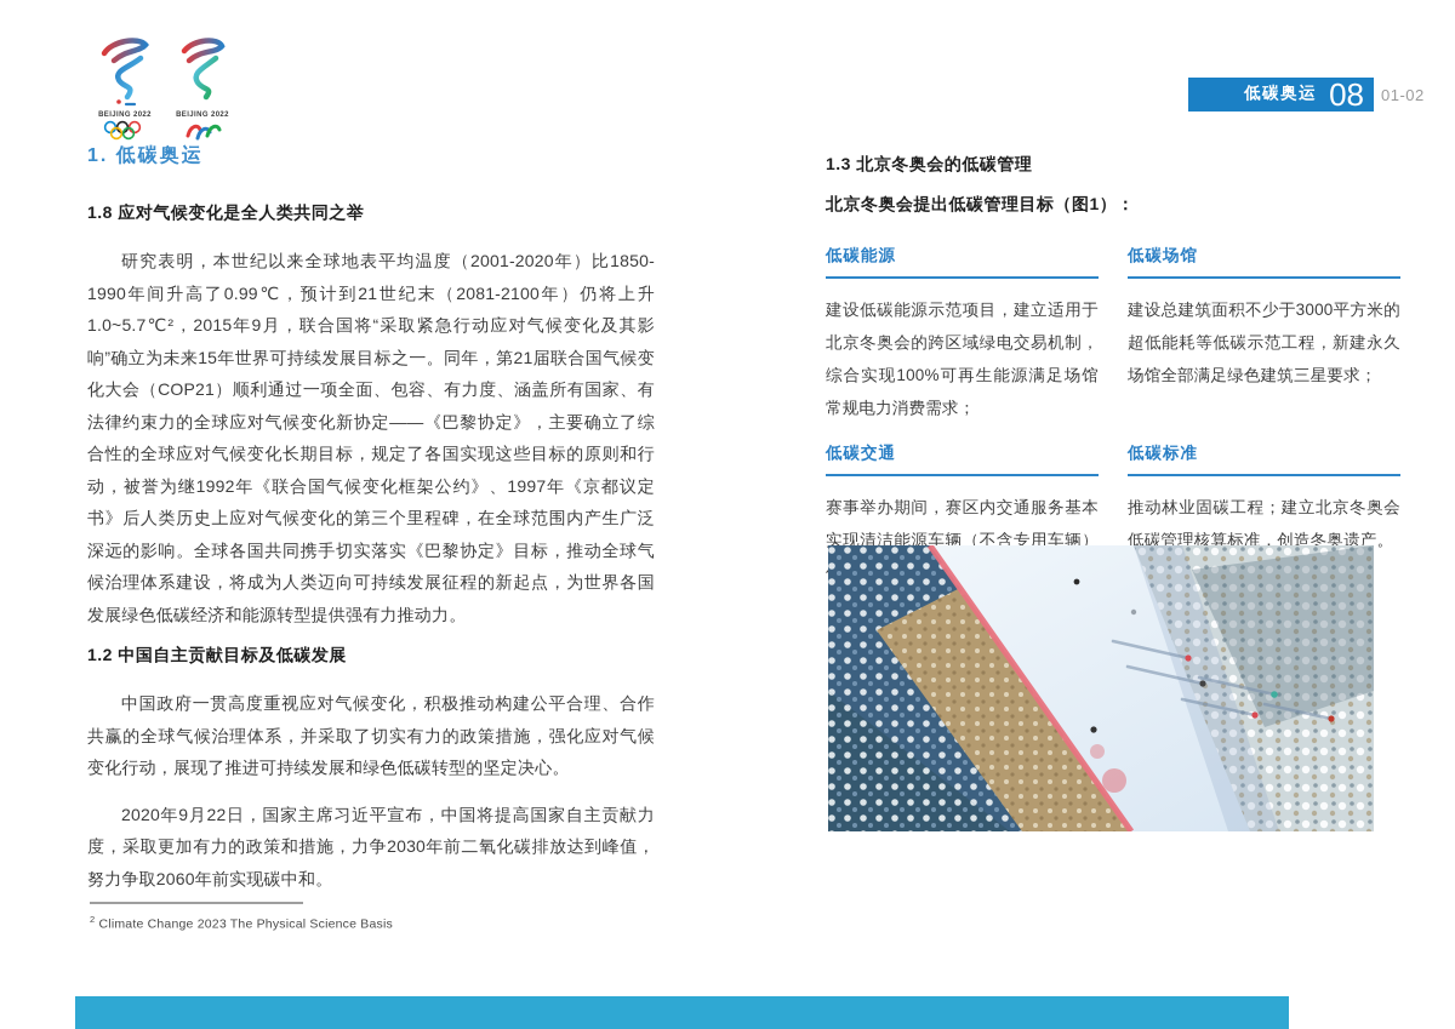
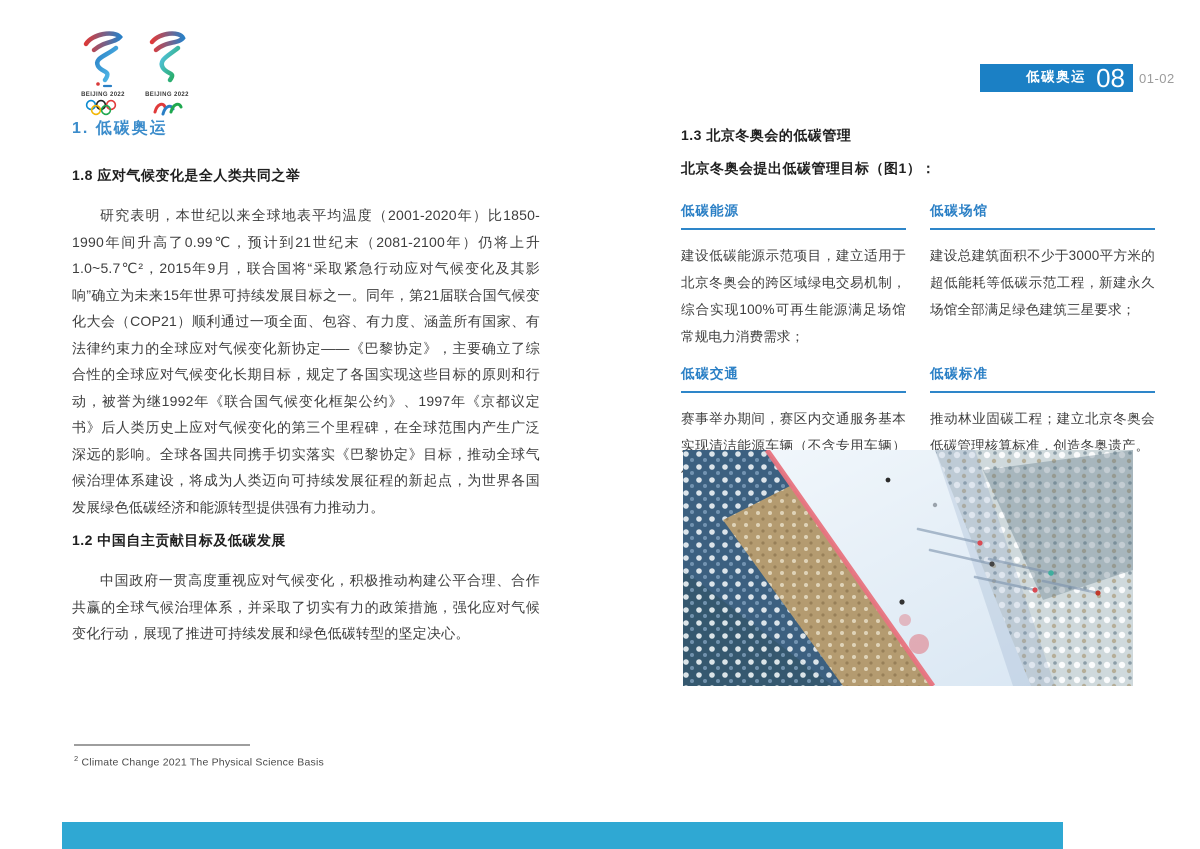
  低碳奥运
  08
  01-02
  1. 低碳奥运
  1.8 应对气候变化是全人类共同之举
  研究表明，本世纪以来全球地表平均温度（2001-2020年）比1850-1990年间升高了0.99℃，预计到21世纪末（2081-2100年）仍将上升1.0~5.7℃²，2015年9月，联合国将“采取紧急行动应对气候变化及其影响”确立为未来15年世界可持续发展目标之一。同年，第21届联合国气候变化大会（COP21）顺利通过一项全面、包容、有力度、涵盖所有国家、有法律约束力的全球应对气候变化新协定——《巴黎协定》，主要确立了综合性的全球应对气候变化长期目标，规定了各国实现这些目标的原则和行动，被誉为继1992年《联合国气候变化框架公约》、1997年《京都议定书》后人类历史上应对气候变化的第三个里程碑，在全球范围内产生广泛深远的影响。全球各国共同携手切实落实《巴黎协定》目标，推动全球气候治理体系建设，将成为人类迈向可持续发展征程的新起点，为世界各国发展绿色低碳经济和能源转型提供强有力推动力。
  1.2 中国自主贡献目标及低碳发展
  中国政府一贯高度重视应对气候变化，积极推动构建公平合理、合作共赢的全球气候治理体系，并采取了切实有力的政策措施，强化应对气候变化行动，展现了推进可持续发展和绿色低碳转型的坚定决心。
- 2020年9月22日，国家主席习近平宣布，中国将提高国家自主贡献力度，采取更加有力的政策和措施，力争2030年前二氧化碳排放达到峰值，努力争取2060年前实现碳中和。
  1.3 北京冬奥会的低碳管理
  北京冬奥会提出低碳管理目标（图1）：
  低碳能源
  建设低碳能源示范项目，建立适用于北京冬奥会的跨区域绿电交易机制，综合实现100%可再生能源满足场馆常规电力消费需求；
  低碳场馆
  建设总建筑面积不少于3000平方米的超低能耗等低碳示范工程，新建永久场馆全部满足绿色建筑三星要求；
  低碳交通
  赛事举办期间，赛区内交通服务基本实现清洁能源车辆（不含专用车辆）
  低碳标准
  推动林业固碳工程；建立北京冬奥会低碳管理核算标准，创造冬奥遗产。
- 2 Climate Change 2023 The Physical Science Basis
+ 2 Climate Change 2021 The Physical Science Basis
